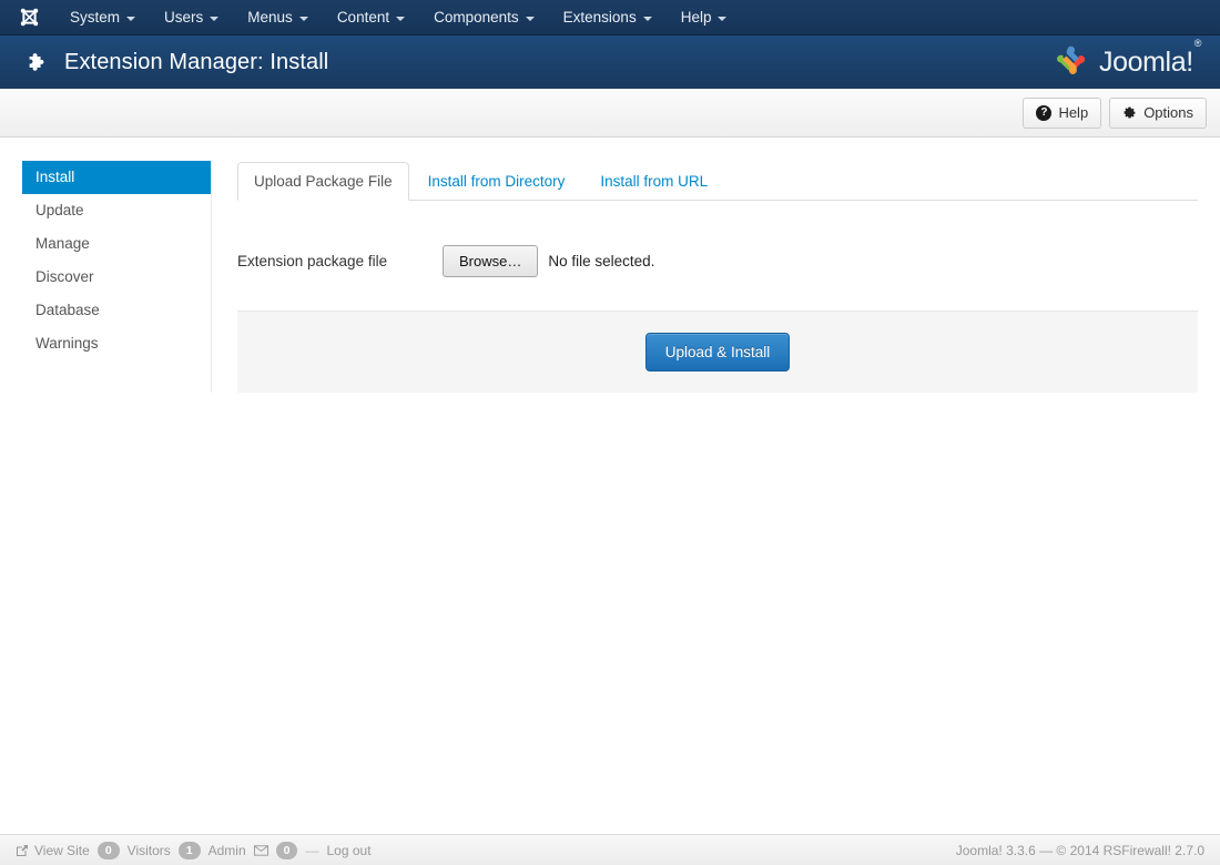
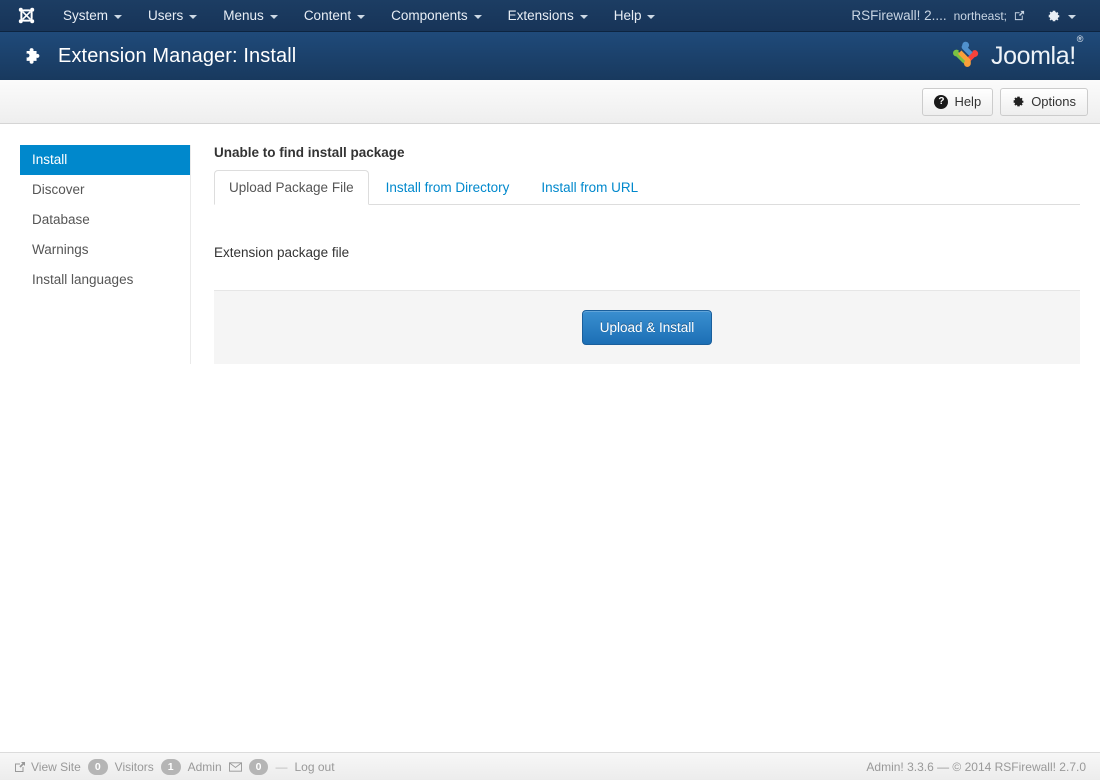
  System
  Users
  Menus
  Content
  Components
  Extensions
  Help
+ RSFirewall! 2....
+ northeast;
  Extension Manager: Install
  Joomla!®
  ?
  Help
  Options
  Install
- Update
- Manage
  Discover
  Database
  Warnings
+ Install languages
+ Unable to find install package
  Upload Package File
  Install from Directory
  Install from URL
  Extension package file
- Browse…
- No file selected.
  Upload & Install
  View Site
  0
  Visitors
  1
  Admin
  0
  —
  Log out
- Joomla! 3.3.6 — © 2014 RSFirewall! 2.7.0
+ Admin! 3.3.6 — © 2014 RSFirewall! 2.7.0
